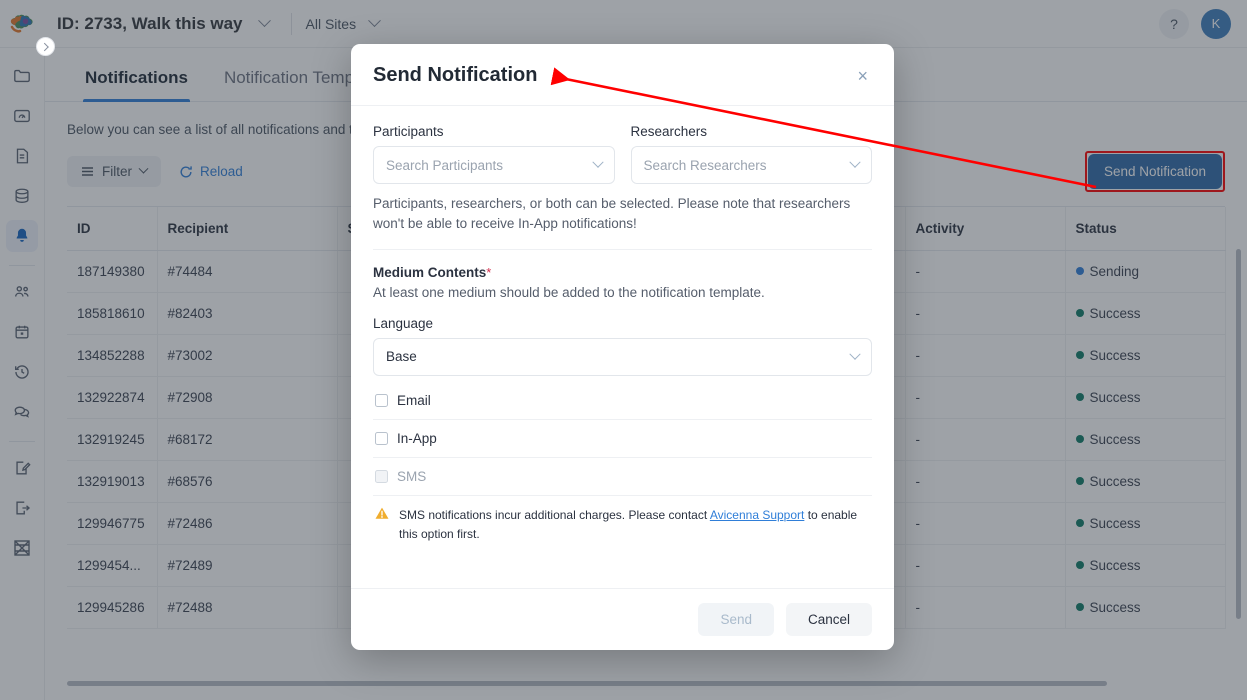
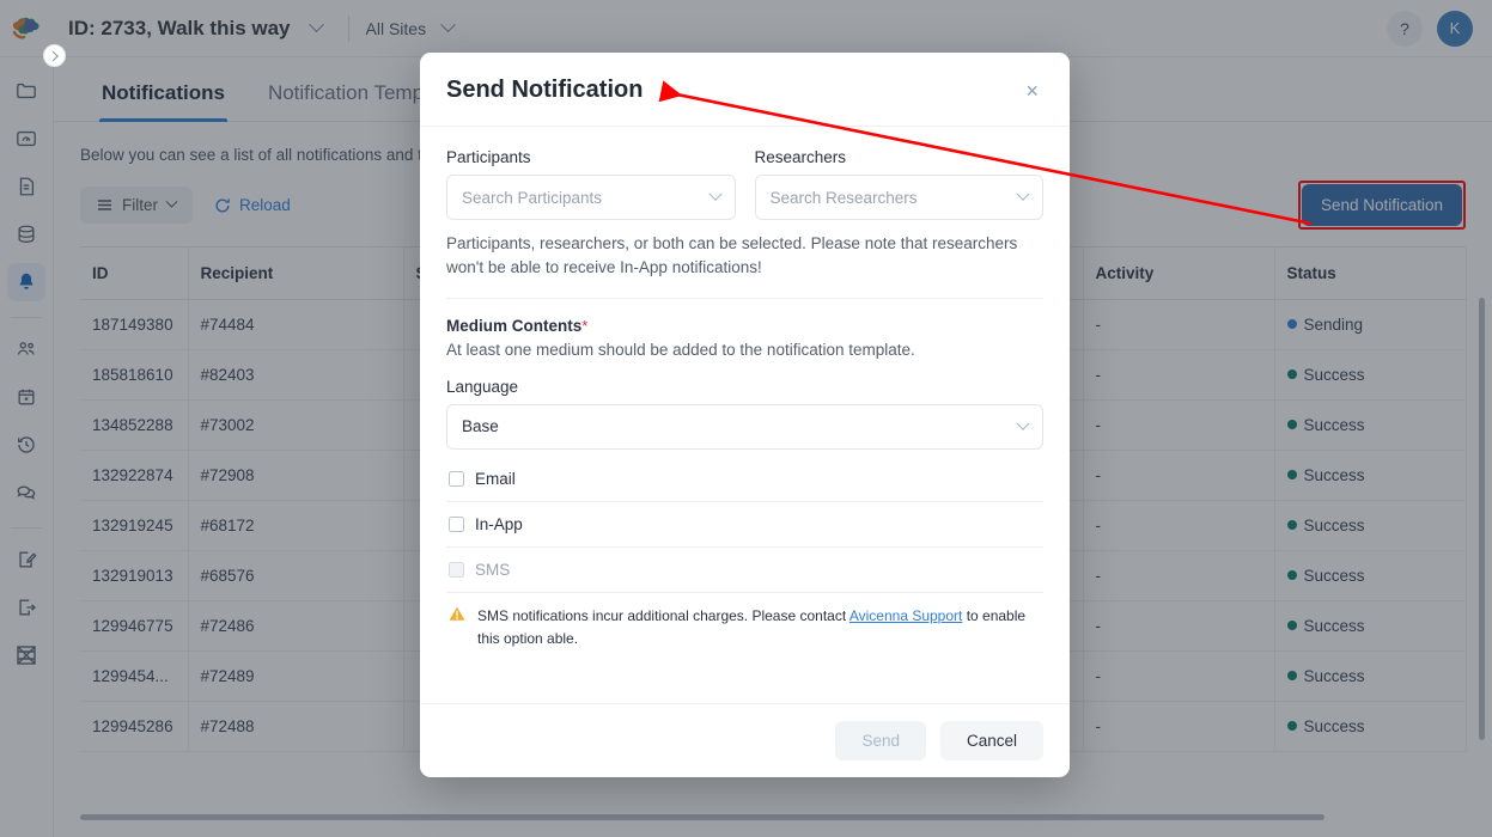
  ID: 2733, Walk this way
  All Sites
  ?
  K
  Notifications
  Notification Temp
  Below you can see a list of all notifications and
  Filter
  Reload
  Send Notification
  ID	Recipient			Activity	Status
  187149380	#74484			-	Sending
  185818610	#82403			-	Success
  134852288	#73002			-	Success
  132922874	#72908			-	Success
  132919245	#68172			-	Success
  132919013	#68576			-	Success
  129946775	#72486			-	Success
  1299454...	#72489			-	Success
  129945286	#72488			-	Success
  Send Notification
  ×
  Participants
  Search Participants
  Researchers
  Search Researchers
  Participants, researchers, or both can be selected. Please note that researchers won't be able to receive In-App notifications!
  Medium Contents*
  At least one medium should be added to the notification template.
  Language
  Base
  Email
  In-App
  SMS
- SMS notifications incur additional charges. Please contact Avicenna Support to enable this option first.
+ SMS notifications incur additional charges. Please contact Avicenna Support to enable this option able.
  Send
  Cancel
